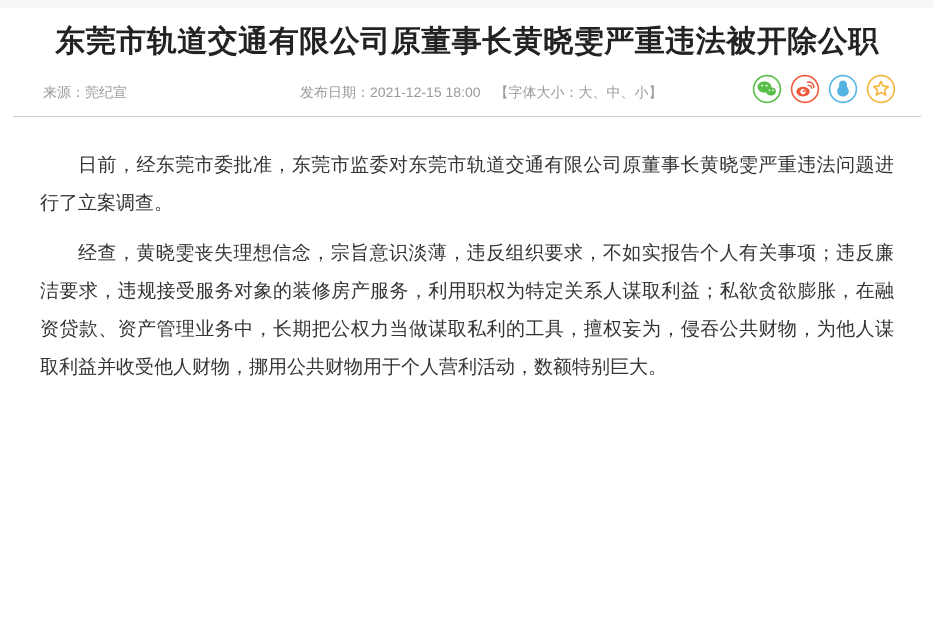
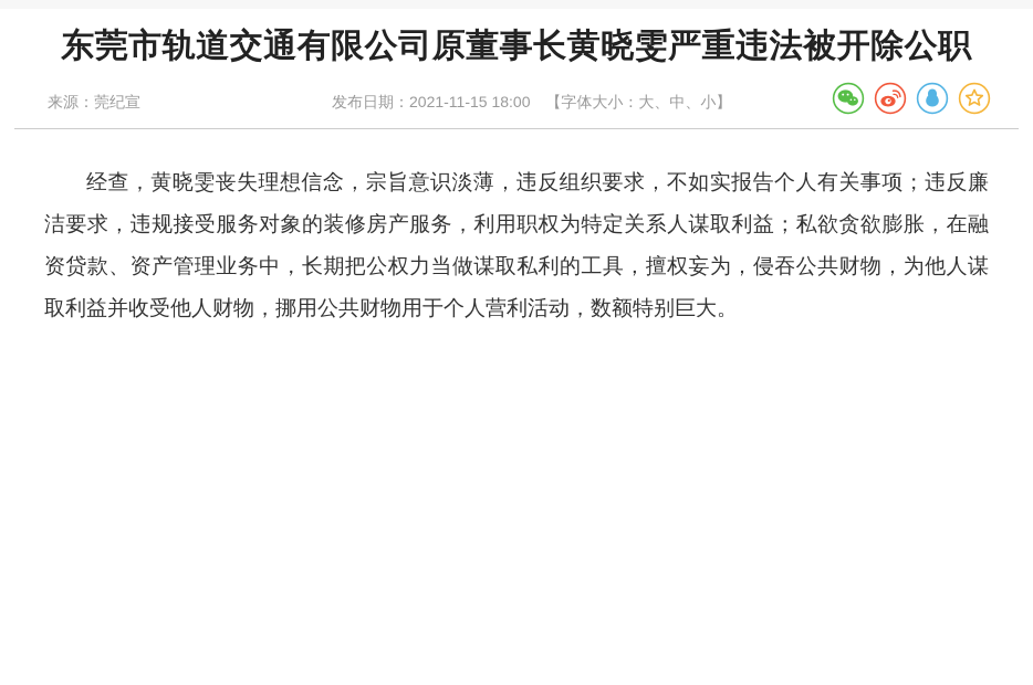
  东莞市轨道交通有限公司原董事长黄晓雯严重违法被开除公职
  来源：莞纪宣
- 发布日期：2021-12-15 18:00 【字体大小：大、中、小】
+ 发布日期：2021-11-15 18:00 【字体大小：大、中、小】
- 日前，经东莞市委批准，东莞市监委对东莞市轨道交通有限公司原董事长黄晓雯严重违法问题进行了立案调查。
  经查，黄晓雯丧失理想信念，宗旨意识淡薄，违反组织要求，不如实报告个人有关事项；违反廉洁要求，违规接受服务对象的装修房产服务，利用职权为特定关系人谋取利益；私欲贪欲膨胀，在融资贷款、资产管理业务中，长期把公权力当做谋取私利的工具，擅权妄为，侵吞公共财物，为他人谋取利益并收受他人财物，挪用公共财物用于个人营利活动，数额特别巨大。
